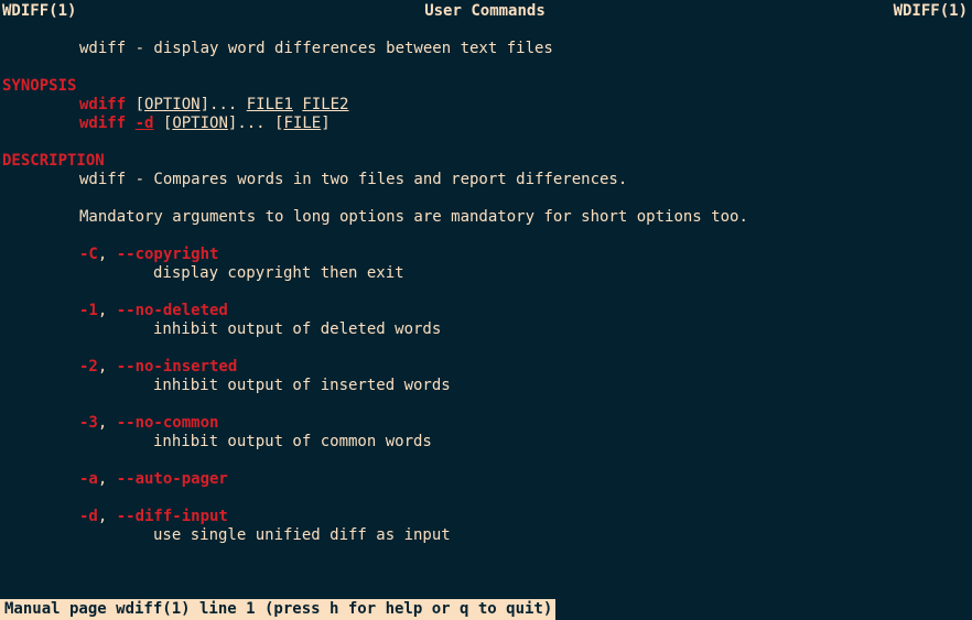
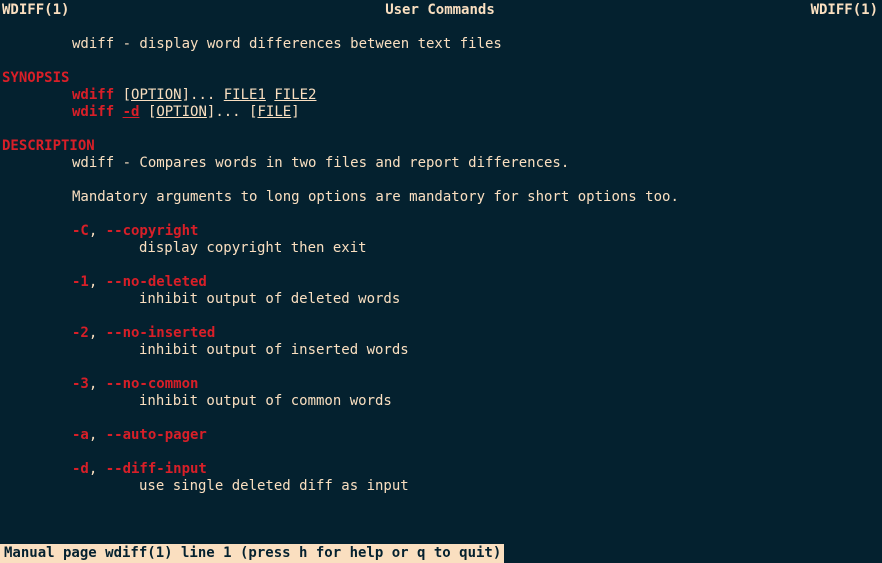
  WDIFF(1)
  User Commands
  WDIFF(1)
  wdiff - display word differences between text files
  SYNOPSIS
  wdiff [OPTION]... FILE1 FILE2
  wdiff -d [OPTION]... [FILE]
  DESCRIPTION
  wdiff - Compares words in two files and report differences.
  Mandatory arguments to long options are mandatory for short options too.
  -C, --copyright
  display copyright then exit
  -1, --no-deleted
  inhibit output of deleted words
  -2, --no-inserted
  inhibit output of inserted words
  -3, --no-common
  inhibit output of common words
  -a, --auto-pager
  -d, --diff-input
- use single unified diff as input
+ use single deleted diff as input
  Manual page wdiff(1) line 1 (press h for help or q to quit)
